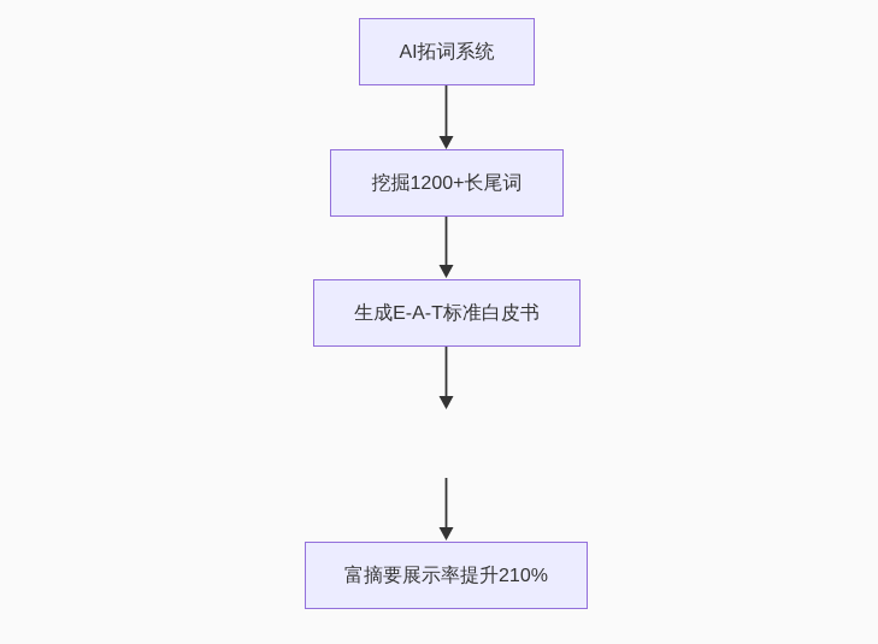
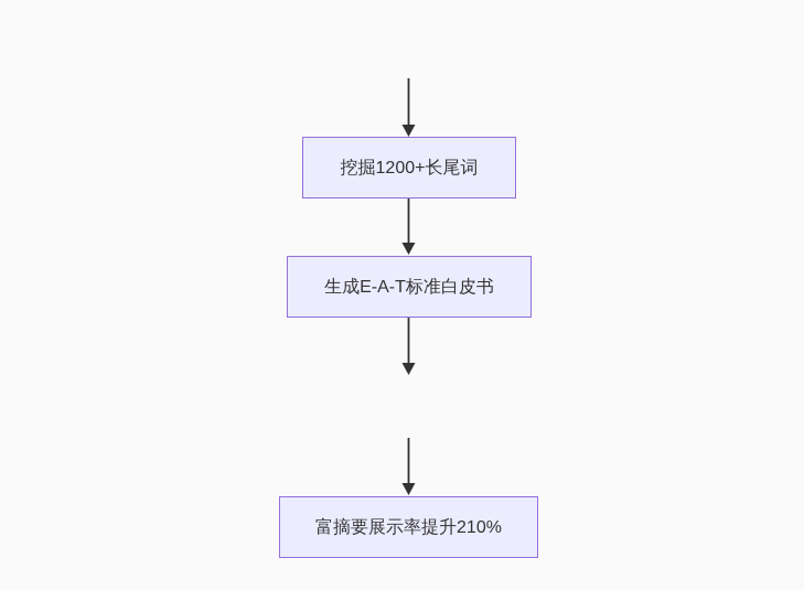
- AI拓词系统
  挖掘1200+长尾词
  生成E-A-T标准白皮书
  富摘要展示率提升210%
